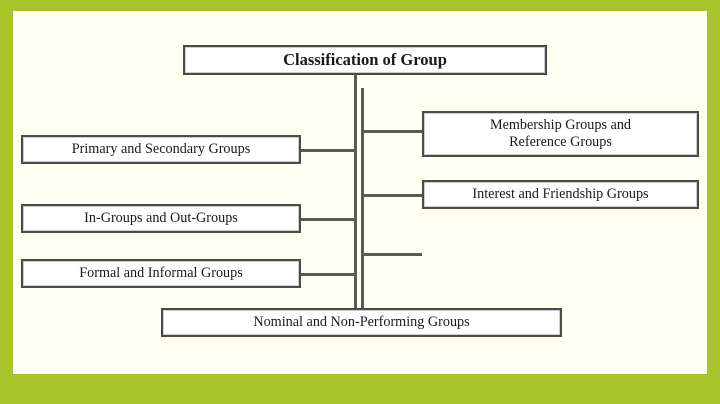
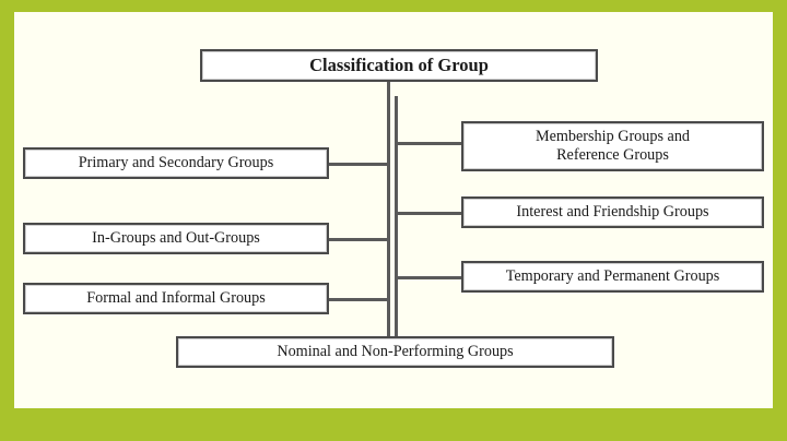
  Classification of Group
  Membership Groups and
  Reference Groups
  Interest and Friendship Groups
+ Temporary and Permanent Groups
  Primary and Secondary Groups
  In-Groups and Out-Groups
  Formal and Informal Groups
  Nominal and Non-Performing Groups
